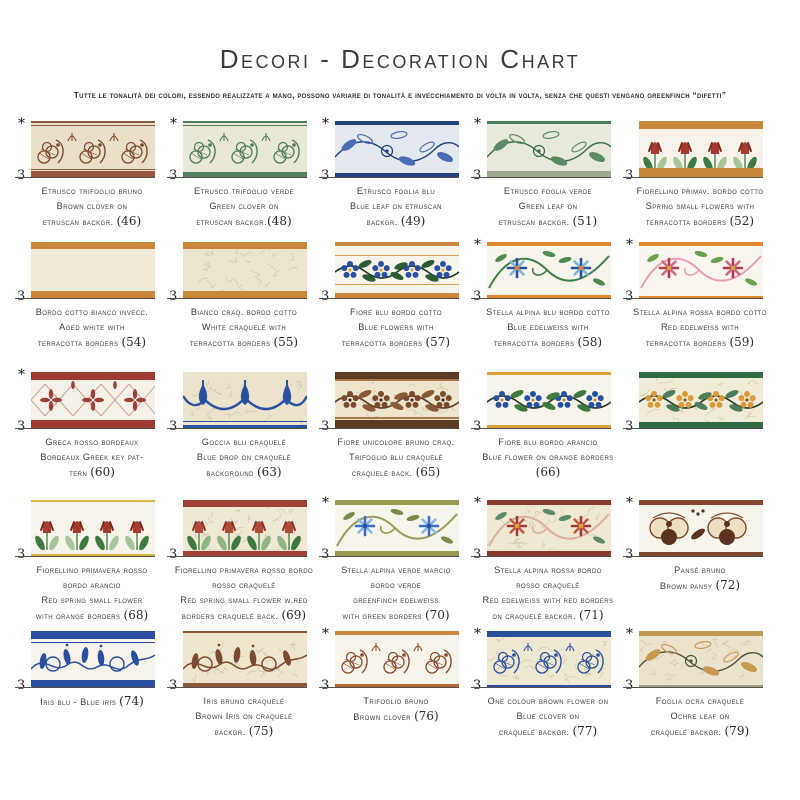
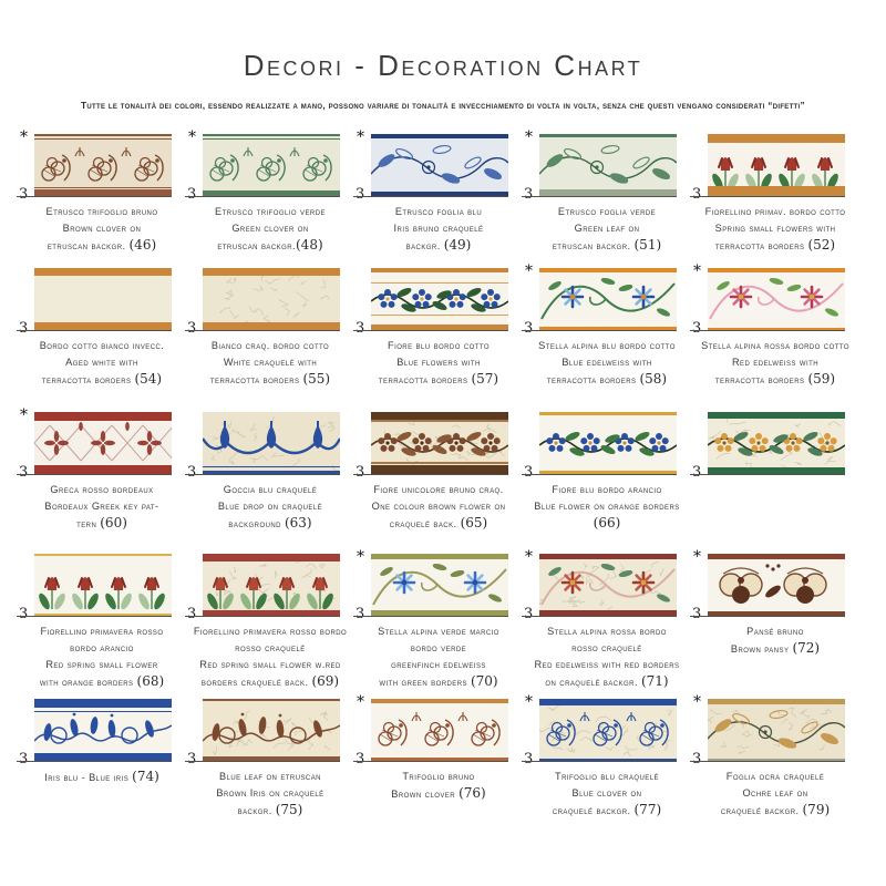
  Decori - Decoration Chart
- Tutte le tonalità dei colori, essendo realizzate a mano, possono variare di tonalità e invecchiamento di volta in volta, senza che questi vengano greenfinch “difetti”
+ Tutte le tonalità dei colori, essendo realizzate a mano, possono variare di tonalità e invecchiamento di volta in volta, senza che questi vengano considerati “difetti”
  *
  3
  Etrusco trifoglio bruno
  Brown clover on
  etruscan backgr. (46)
  *
  3
  Etrusco trifoglio verde
  Green clover on
  etruscan backgr.(48)
  *
  3
  Etrusco foglia blu
- Blue leaf on etruscan
+ Iris bruno craquelé
  backgr. (49)
  *
  3
  Etrusco foglia verde
  Green leaf on
  etruscan backgr. (51)
  3
  Fiorellino primav. bordo cotto
  Spring small flowers with
  terracotta borders (52)
  3
  Bordo cotto bianco invecc.
  Aged white with
  terracotta borders (54)
  3
  Bianco craq. bordo cotto
  White craquelé with
  terracotta borders (55)
  3
  Fiore blu bordo cotto
  Blue flowers with
  terracotta borders (57)
  *
  3
  Stella alpina blu bordo cotto
  Blue edelweiss with
  terracotta borders (58)
  *
  3
  Stella alpina rossa bordo cotto
  Red edelweiss with
  terracotta borders (59)
  *
  3
  Greca rosso bordeaux
  Bordeaux Greek key pat-
  tern (60)
  3
  Goccia blu craquelé
  Blue drop on craquelé
  background (63)
  3
  Fiore unicolore bruno craq.
- Trifoglio blu craquelé
+ One colour brown flower on
  craquelé back. (65)
  3
  Fiore blu bordo arancio
  Blue flower on orange borders
  (66)
  3
  3
  Fiorellino primavera rosso
  bordo arancio
  Red spring small flower
  with orange borders (68)
  3
  Fiorellino primavera rosso bordo
  rosso craquelé
  Red spring small flower w.red
  borders craquelé back. (69)
  *
  3
  Stella alpina verde marcio
  bordo verde
  greenfinch edelweiss
  with green borders (70)
  *
  3
  Stella alpina rossa bordo
  rosso craquelé
  Red edelweiss with red borders
  on craquelé backgr. (71)
  *
  3
  Pansé bruno
  Brown pansy (72)
  3
  Iris blu - Blue iris (74)
  3
- Iris bruno craquelé
+ Blue leaf on etruscan
  Brown Iris on craquelé
  backgr. (75)
  *
  3
  Trifoglio bruno
  Brown clover (76)
  *
  3
- One colour brown flower on
+ Trifoglio blu craquelé
  Blue clover on
  craquelé backgr. (77)
  *
  3
  Foglia ocra craquelé
  Ochre leaf on
  craquelé backgr. (79)
